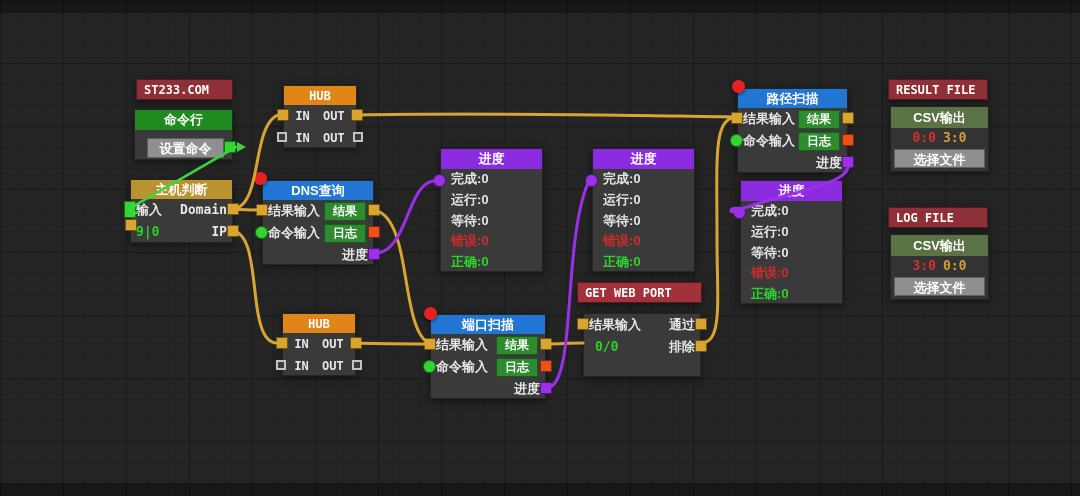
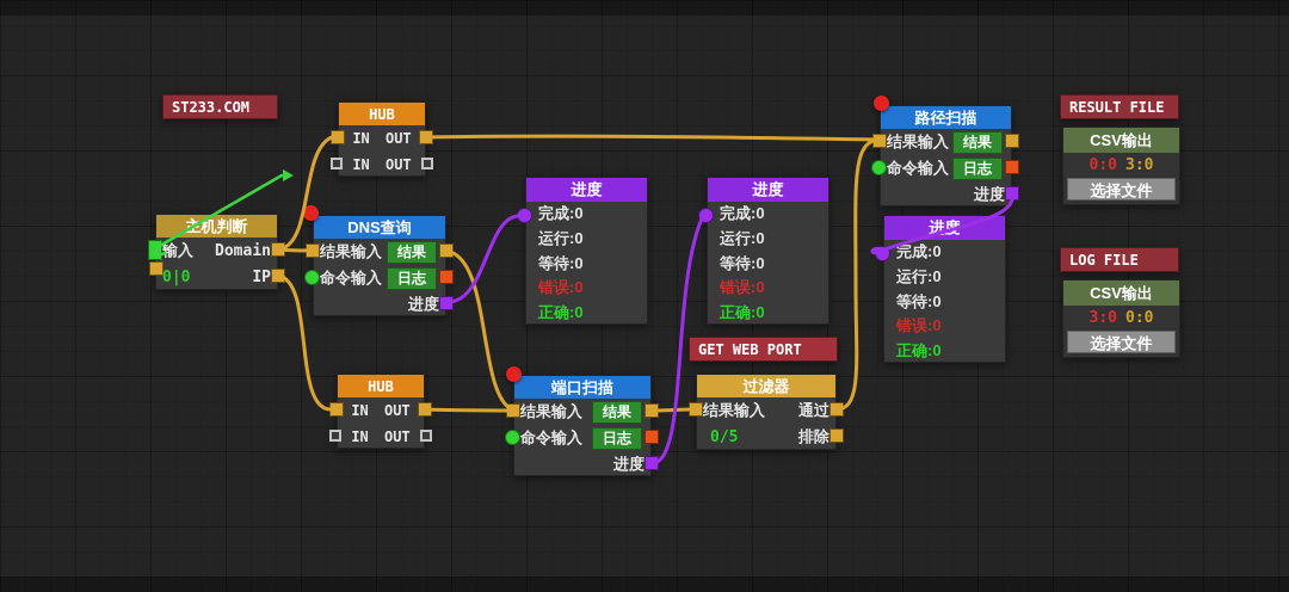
  ST233.COM
- 命令行
- 设置命令
  机判断
  输入
  Domain
- 9|0
+ 0|0
  IP
  HUB
  IN OUT
  IN OUT
  HUB
  IN OUT
  IN OUT
  DNS查询
  结果输入
  结果
  命令输入
  日志
  进度
  端口扫描
  结果输入
  结果
  命令输入
  日志
  进度
  路径扫描
  结果输入
  结果
  命令输入
  日志
  进度
+ 过滤器
  结果输入
  通过
- 0/0
+ 0/5
  排除
  GET WEB PORT
  进度
  完成:0
  运行:0
  等待:0
  错误:0
  正确:0
  进度
  完成:0
  运行:0
  等待:0
  错误:0
  正确:0
  进度
  完成:0
  运行:0
  等待:0
  错误:0
  正确:0
  RESULT FILE
  CSV输出
  0:0
  3:0
  选择文件
  LOG FILE
  CSV输出
  3:0
  0:0
  选择文件
